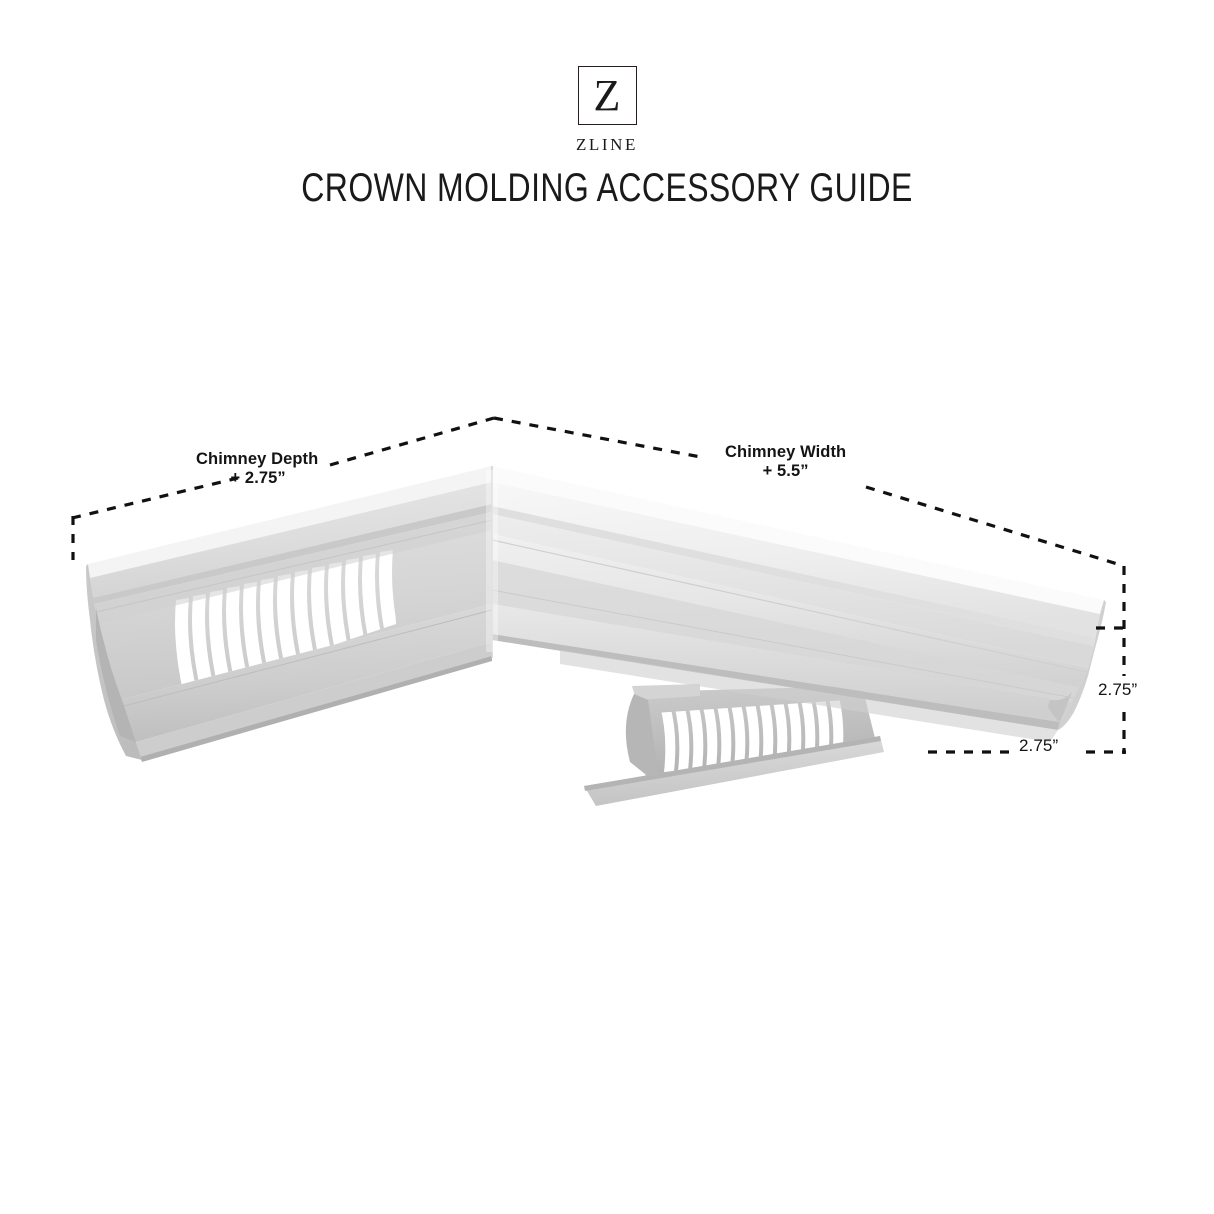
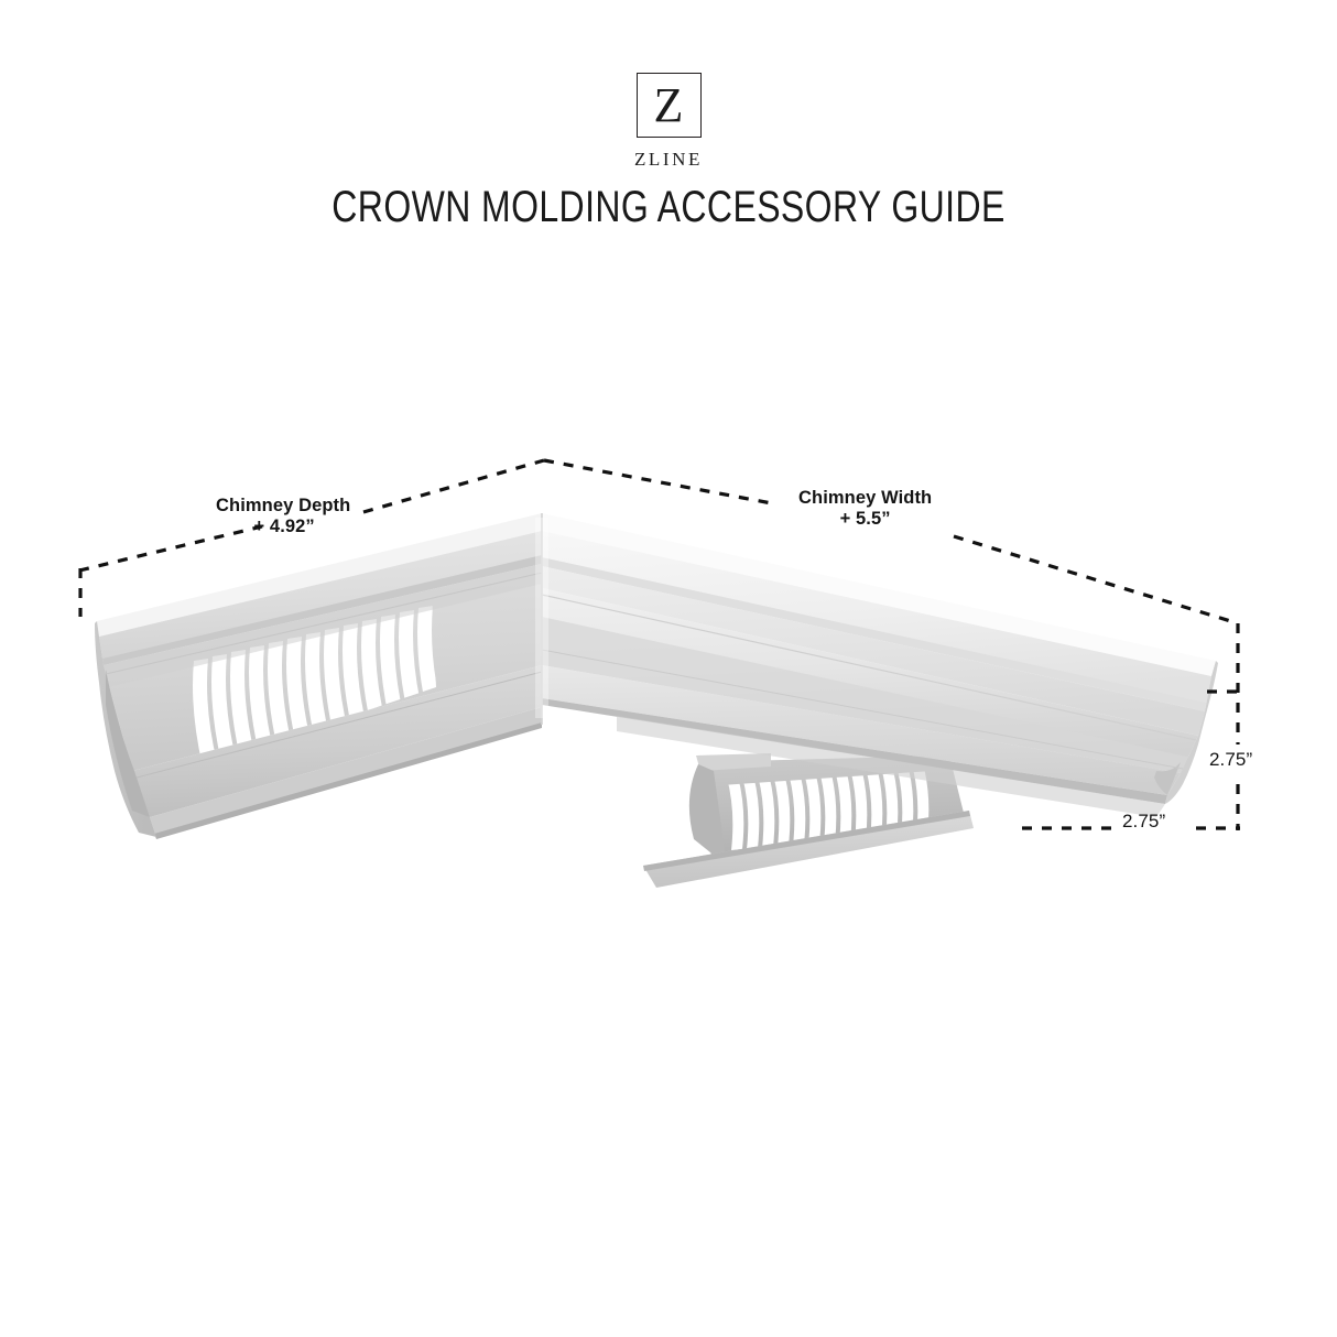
  Z
  ZLINE
  CROWN MOLDING ACCESSORY GUIDE
  Chimney Depth
- + 2.75”
+ + 4.92”
  Chimney Width
  + 5.5”
  2.75”
  2.75”
